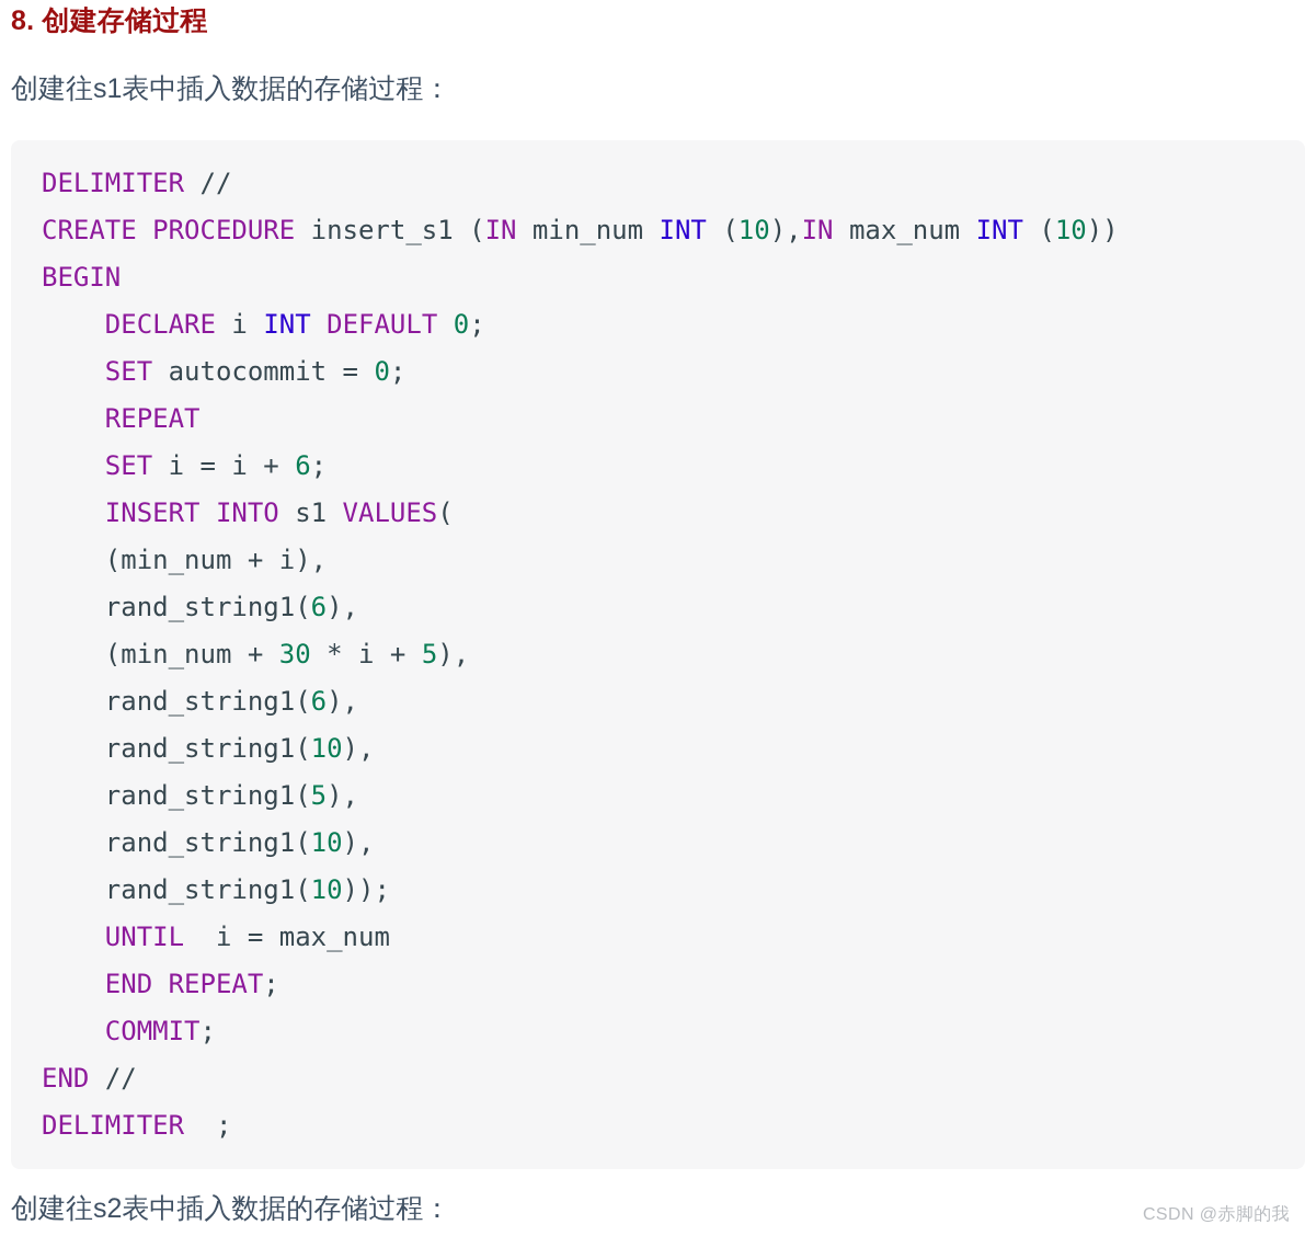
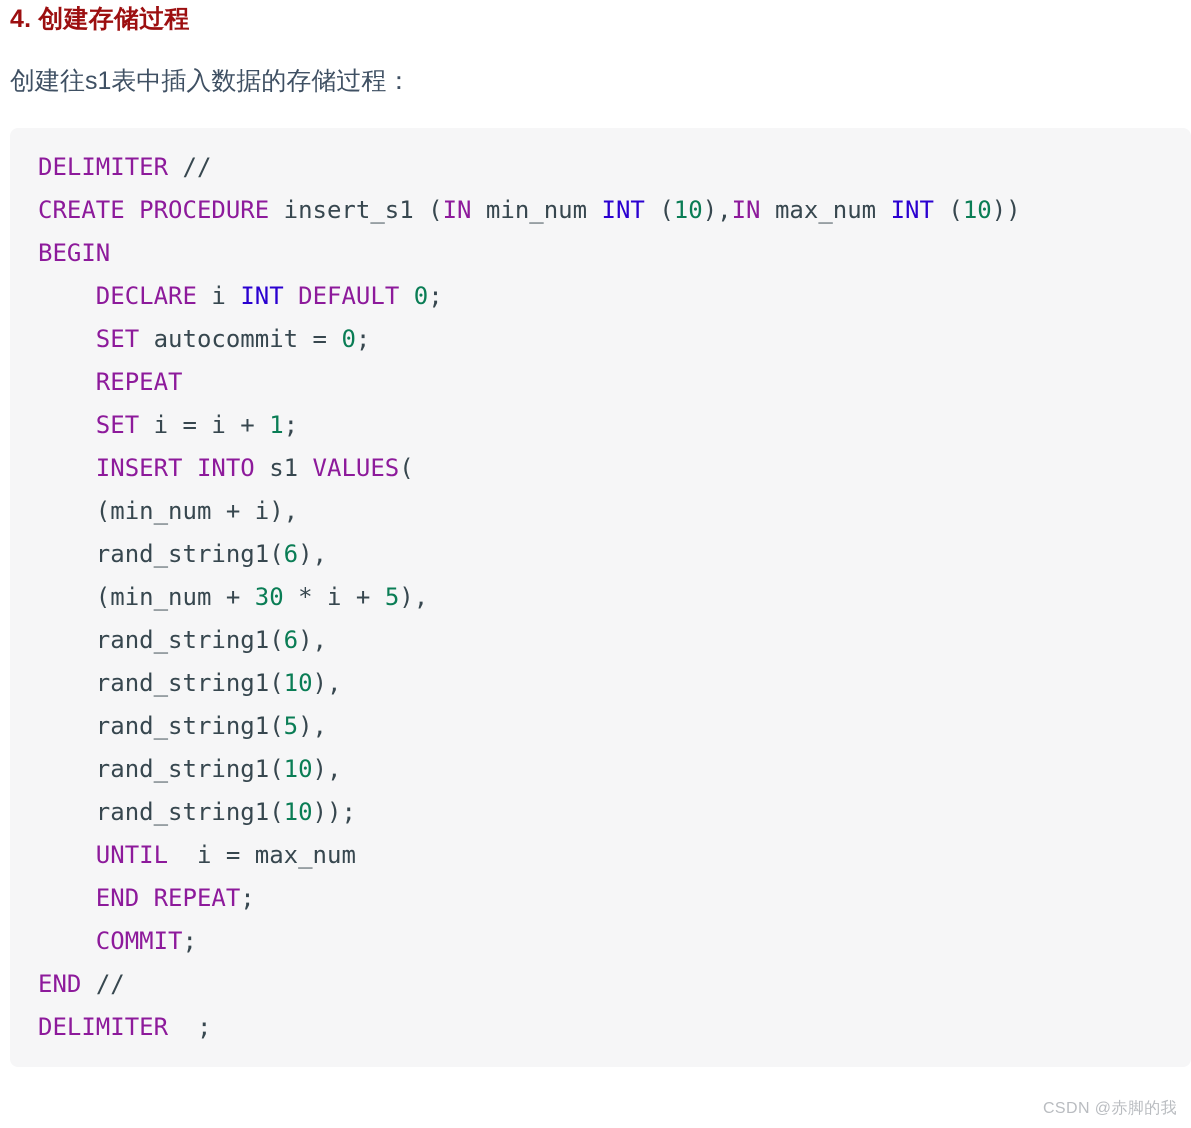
- 8. 创建存储过程
+ 4. 创建存储过程
  创建往s1表中插入数据的存储过程：
- DELIMITER // CREATE PROCEDURE insert_s1 (IN min_num INT (10),IN max_num INT (10)) BEGIN DECLARE i INT DEFAULT 0; SET autocommit = 0; REPEAT SET i = i + 6; INSERT INTO s1 VALUES( (min_num + i), rand_string1(6), (min_num + 30 * i + 5), rand_string1(6), rand_string1(10), rand_string1(5), rand_string1(10), rand_string1(10)); UNTIL i = max_num END REPEAT; COMMIT; END // DELIMITER ;
+ DELIMITER // CREATE PROCEDURE insert_s1 (IN min_num INT (10),IN max_num INT (10)) BEGIN DECLARE i INT DEFAULT 0; SET autocommit = 0; REPEAT SET i = i + 1; INSERT INTO s1 VALUES( (min_num + i), rand_string1(6), (min_num + 30 * i + 5), rand_string1(6), rand_string1(10), rand_string1(5), rand_string1(10), rand_string1(10)); UNTIL i = max_num END REPEAT; COMMIT; END // DELIMITER ;
- 创建往s2表中插入数据的存储过程：
  CSDN @赤脚的我
